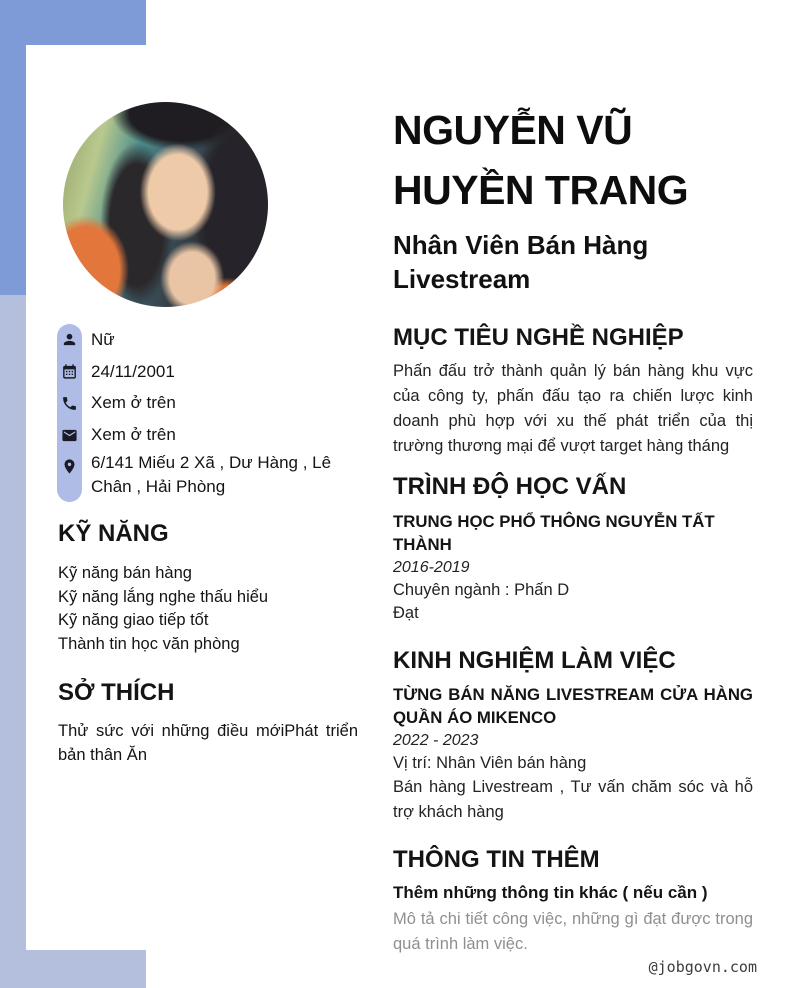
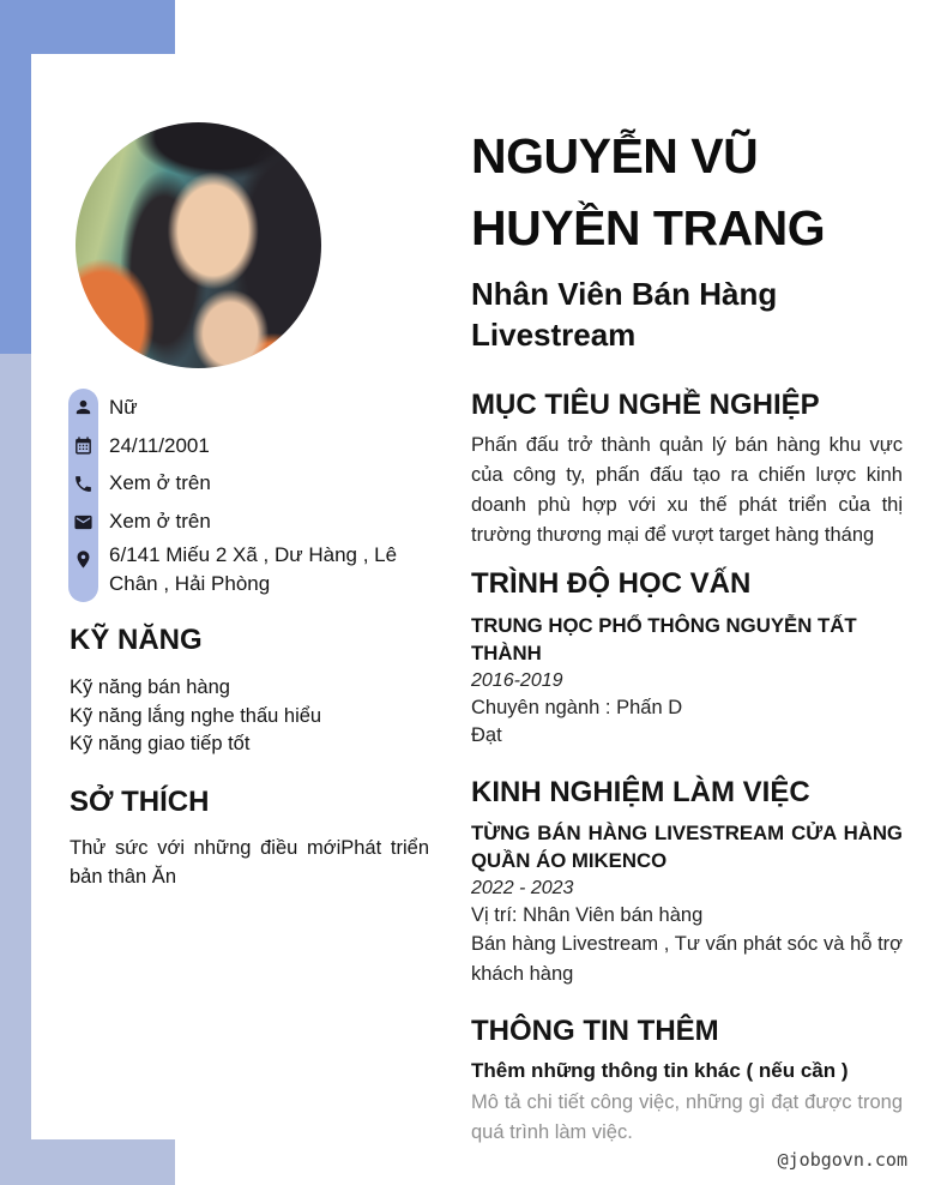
  Nữ
  24/11/2001
  Xem ở trên
  Xem ở trên
  6/141 Miếu 2 Xã , Dư Hàng , Lê Chân , Hải Phòng
  KỸ NĂNG
  Kỹ năng bán hàng
  Kỹ năng lắng nghe thấu hiểu
  Kỹ năng giao tiếp tốt
- Thành tin học văn phòng
  SỞ THÍCH
  Thử sức với những điều mớiPhát triển bản thân Ăn
  NGUYỄN VŨ
  HUYỀN TRANG
  Nhân Viên Bán Hàng Livestream
  MỤC TIÊU NGHỀ NGHIỆP
  Phấn đấu trở thành quản lý bán hàng khu vực của công ty, phấn đấu tạo ra chiến lược kinh doanh phù hợp với xu thế phát triển của thị trường thương mại để vượt target hàng tháng
  TRÌNH ĐỘ HỌC VẤN
  TRUNG HỌC PHỔ THÔNG NGUYỄN TẤT THÀNH
  2016-2019
  Chuyên ngành : Phấn D
  Đạt
  KINH NGHIỆM LÀM VIỆC
- TỪNG BÁN NĂNG LIVESTREAM CỬA HÀNG QUẦN ÁO MIKENCO
+ TỪNG BÁN HÀNG LIVESTREAM CỬA HÀNG QUẦN ÁO MIKENCO
  2022 - 2023
  Vị trí: Nhân Viên bán hàng
- Bán hàng Livestream , Tư vấn chăm sóc và hỗ trợ khách hàng
+ Bán hàng Livestream , Tư vấn phát sóc và hỗ trợ khách hàng
  THÔNG TIN THÊM
  Thêm những thông tin khác ( nếu cần )
  Mô tả chi tiết công việc, những gì đạt được trong quá trình làm việc.
  @jobgovn.com
